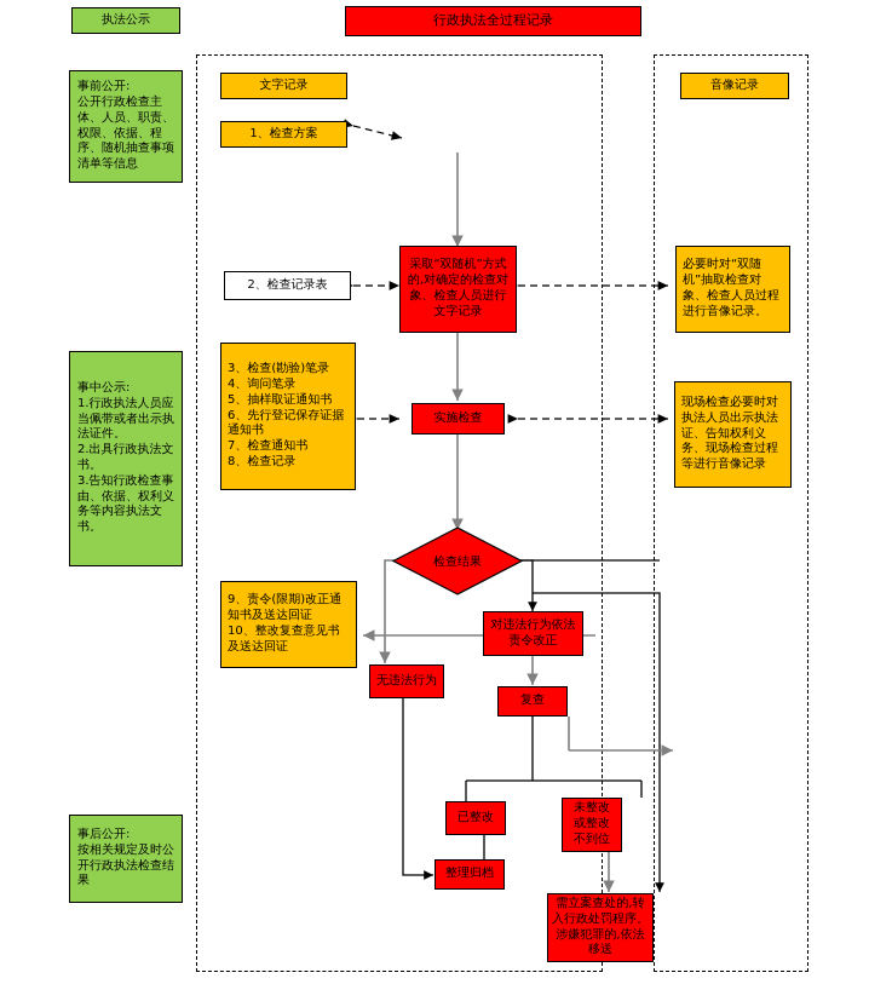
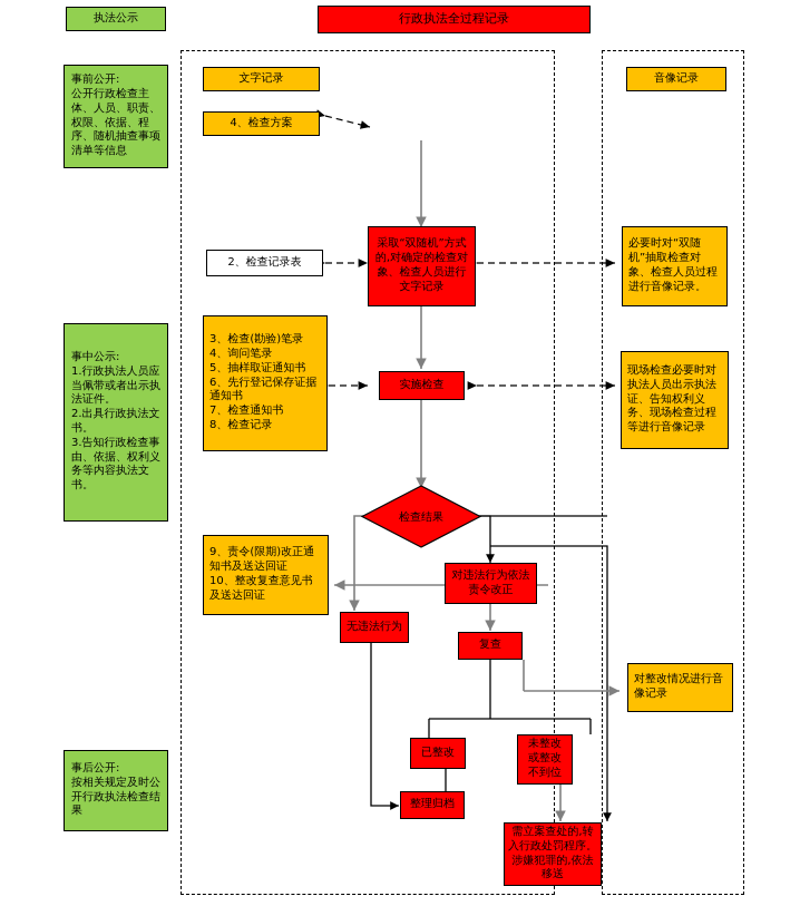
  执法公示
  事前公开:
  公开行政检查主体、人员、职责、权限、依据、程序、随机抽查事项清单等信息
  事中公示:
  1.行政执法人员应当佩带或者出示执法证件。
  2.出具行政执法文书。
  3.告知行政检查事由、依据、权利义务等内容执法文书。
  事后公开:
  按相关规定及时公开行政执法检查结果
  行政执法全过程记录
  文字记录
- 1、检查方案
+ 4、检查方案
  2、检查记录表
  3、检查(勘验)笔录
  4、询问笔录
  5、抽样取证通知书
  6、先行登记保存证据通知书
  7、检查通知书
  8、检查记录
  9、责令(限期)改正通知书及送达回证
  10、整改复查意见书及送达回证
  音像记录
  必要时对“双随机”抽取检查对象、检查人员过程进行音像记录。
  现场检查必要时对执法人员出示执法证、告知权利义务、现场检查过程等进行音像记录
+ 对整改情况进行音像记录
  采取“双随机”方式的,对确定的检查对象、检查人员进行文字记录
  实施检查
  检查结果
  无违法行为
  对违法行为依法责令改正
  复查
  已整改
  未整改
  或整改
  不到位
  整理归档
  需立案查处的,转入行政处罚程序。涉嫌犯罪的,依法移送
